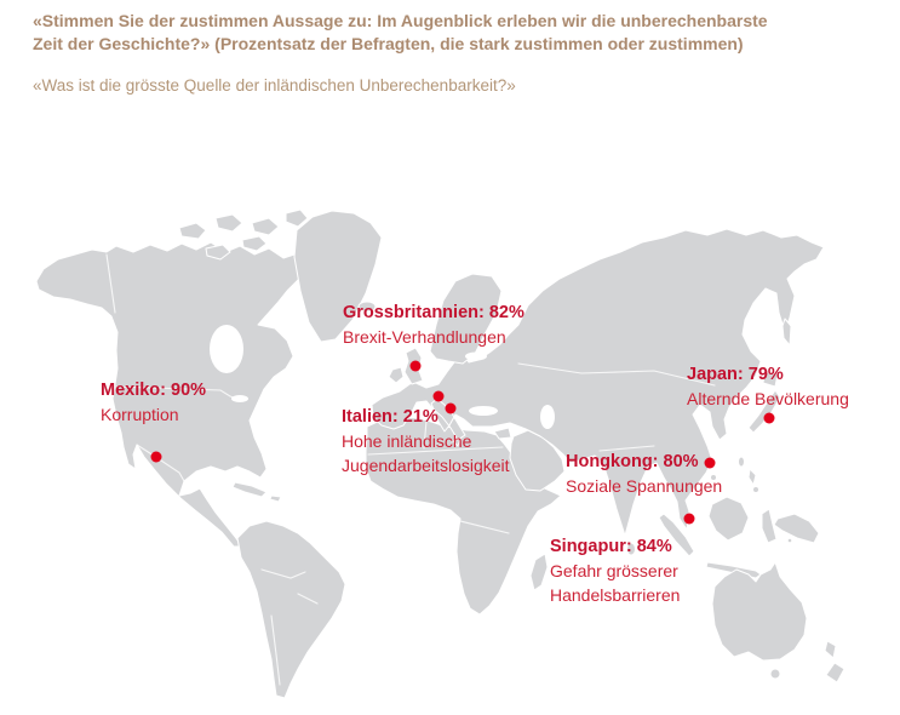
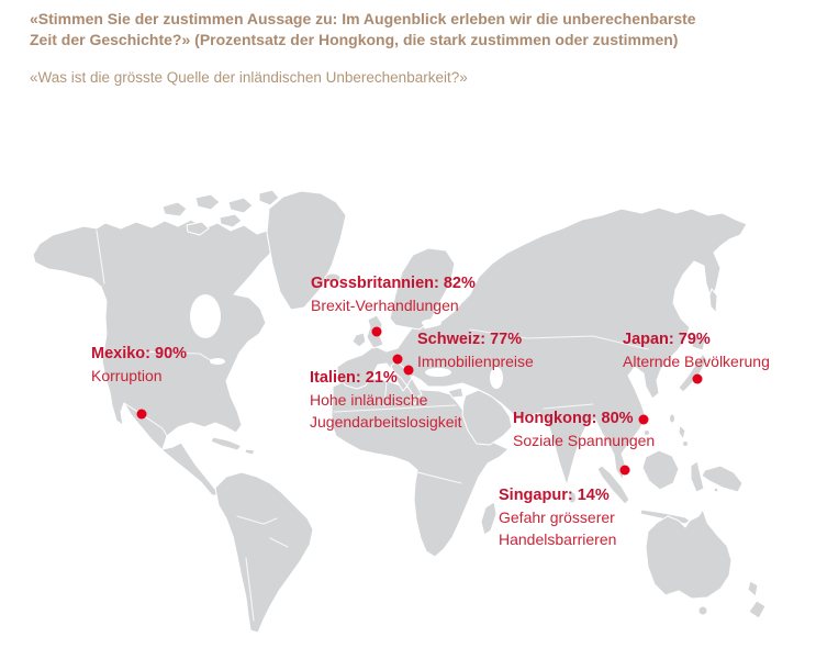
  «Stimmen Sie der zustimmen Aussage zu: Im Augenblick erleben wir die unberechenbarste
- Zeit der Geschichte?» (Prozentsatz der Befragten, die stark zustimmen oder zustimmen)
+ Zeit der Geschichte?» (Prozentsatz der Hongkong, die stark zustimmen oder zustimmen)
  «Was ist die grösste Quelle der inländischen Unberechenbarkeit?»
  Mexiko: 90%
  Korruption
  Grossbritannien: 82%
  Brexit-Verhandlungen
+ Schweiz: 77%
+ Immobilienpreise
  Italien: 21%
  Hohe inländische Jugendarbeitslosigkeit
  Japan: 79%
  Alternde Bevölkerung
  Hongkong: 80%
  Soziale Spannungen
- Singapur: 84%
+ Singapur: 14%
  Gefahr grösserer Handelsbarrieren
